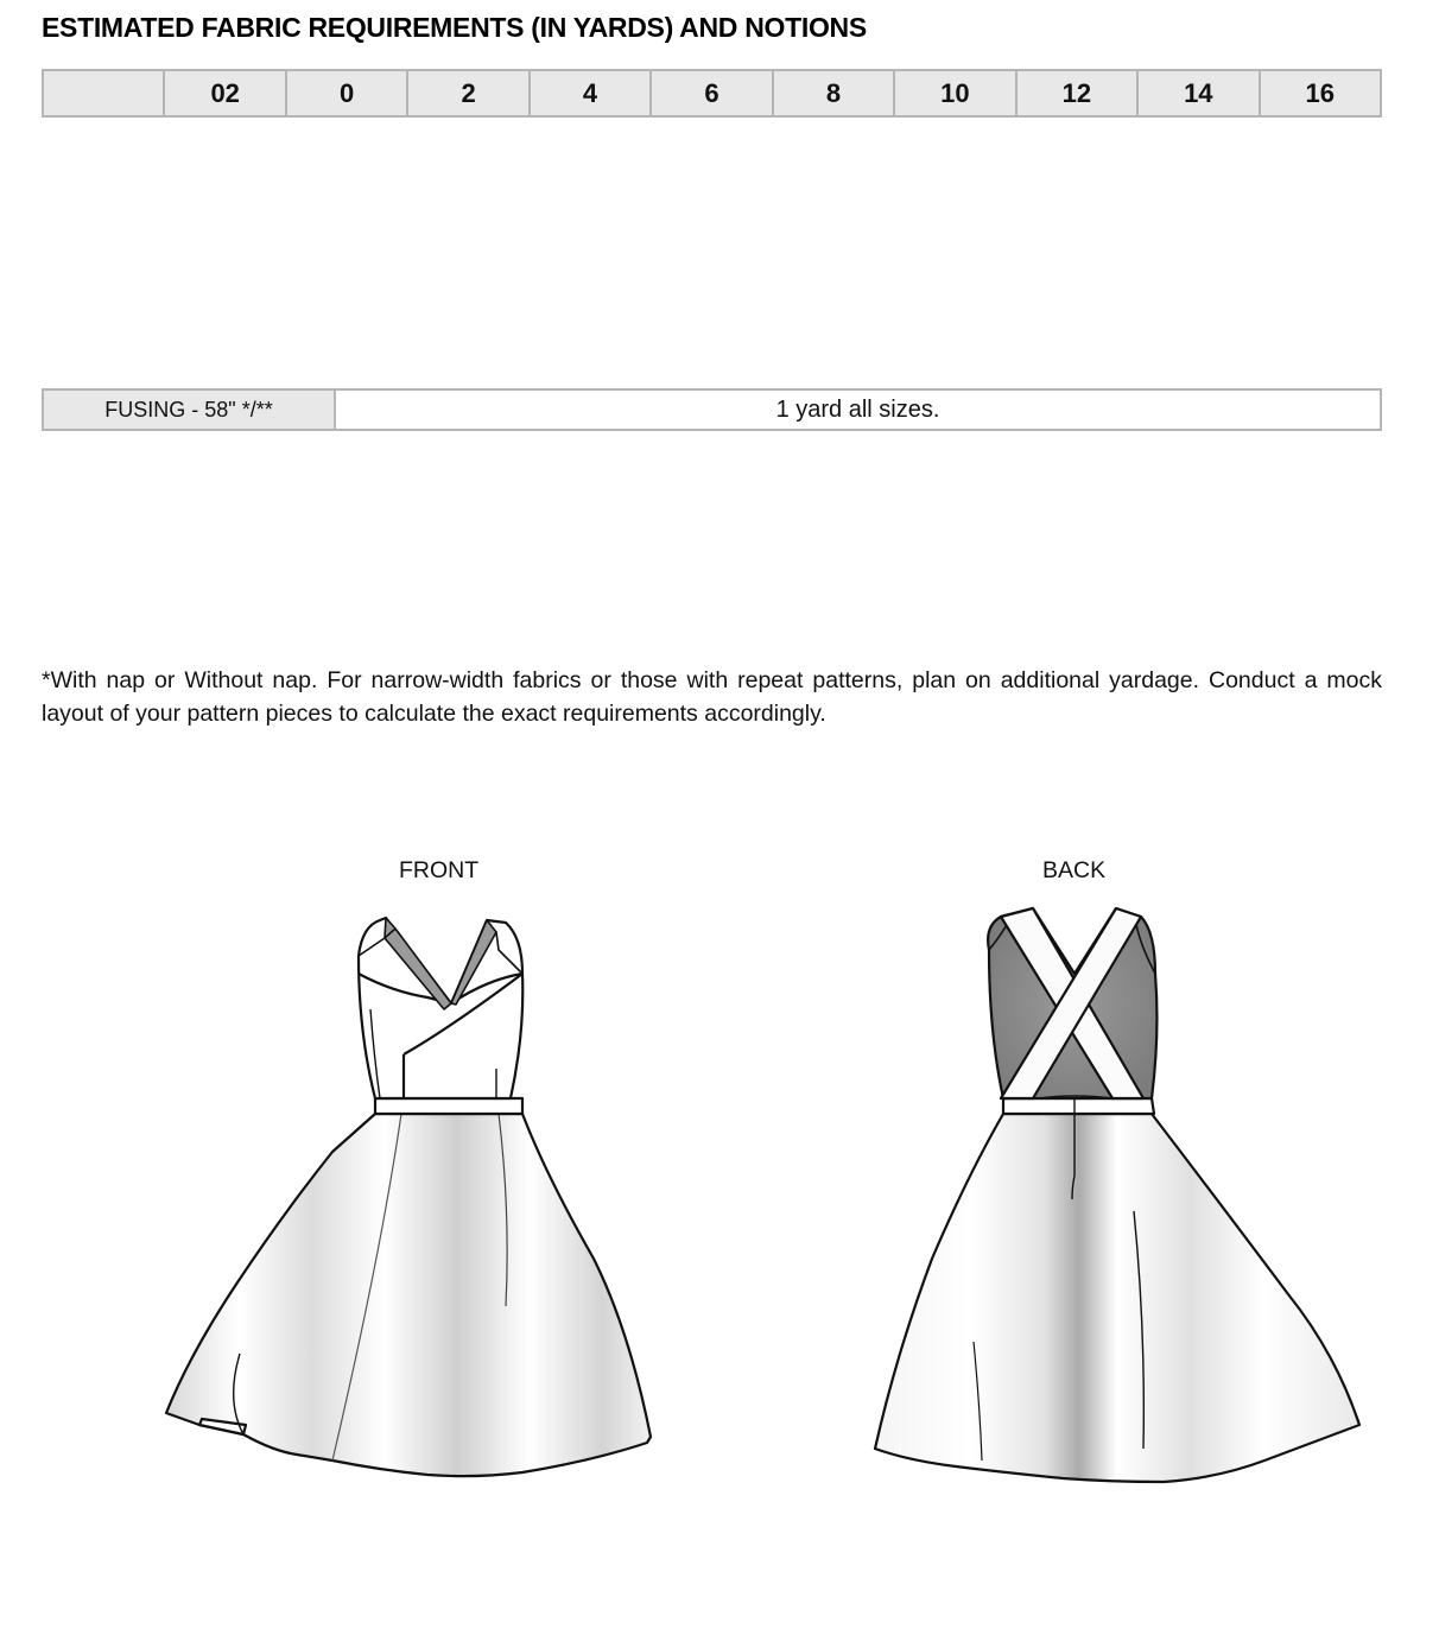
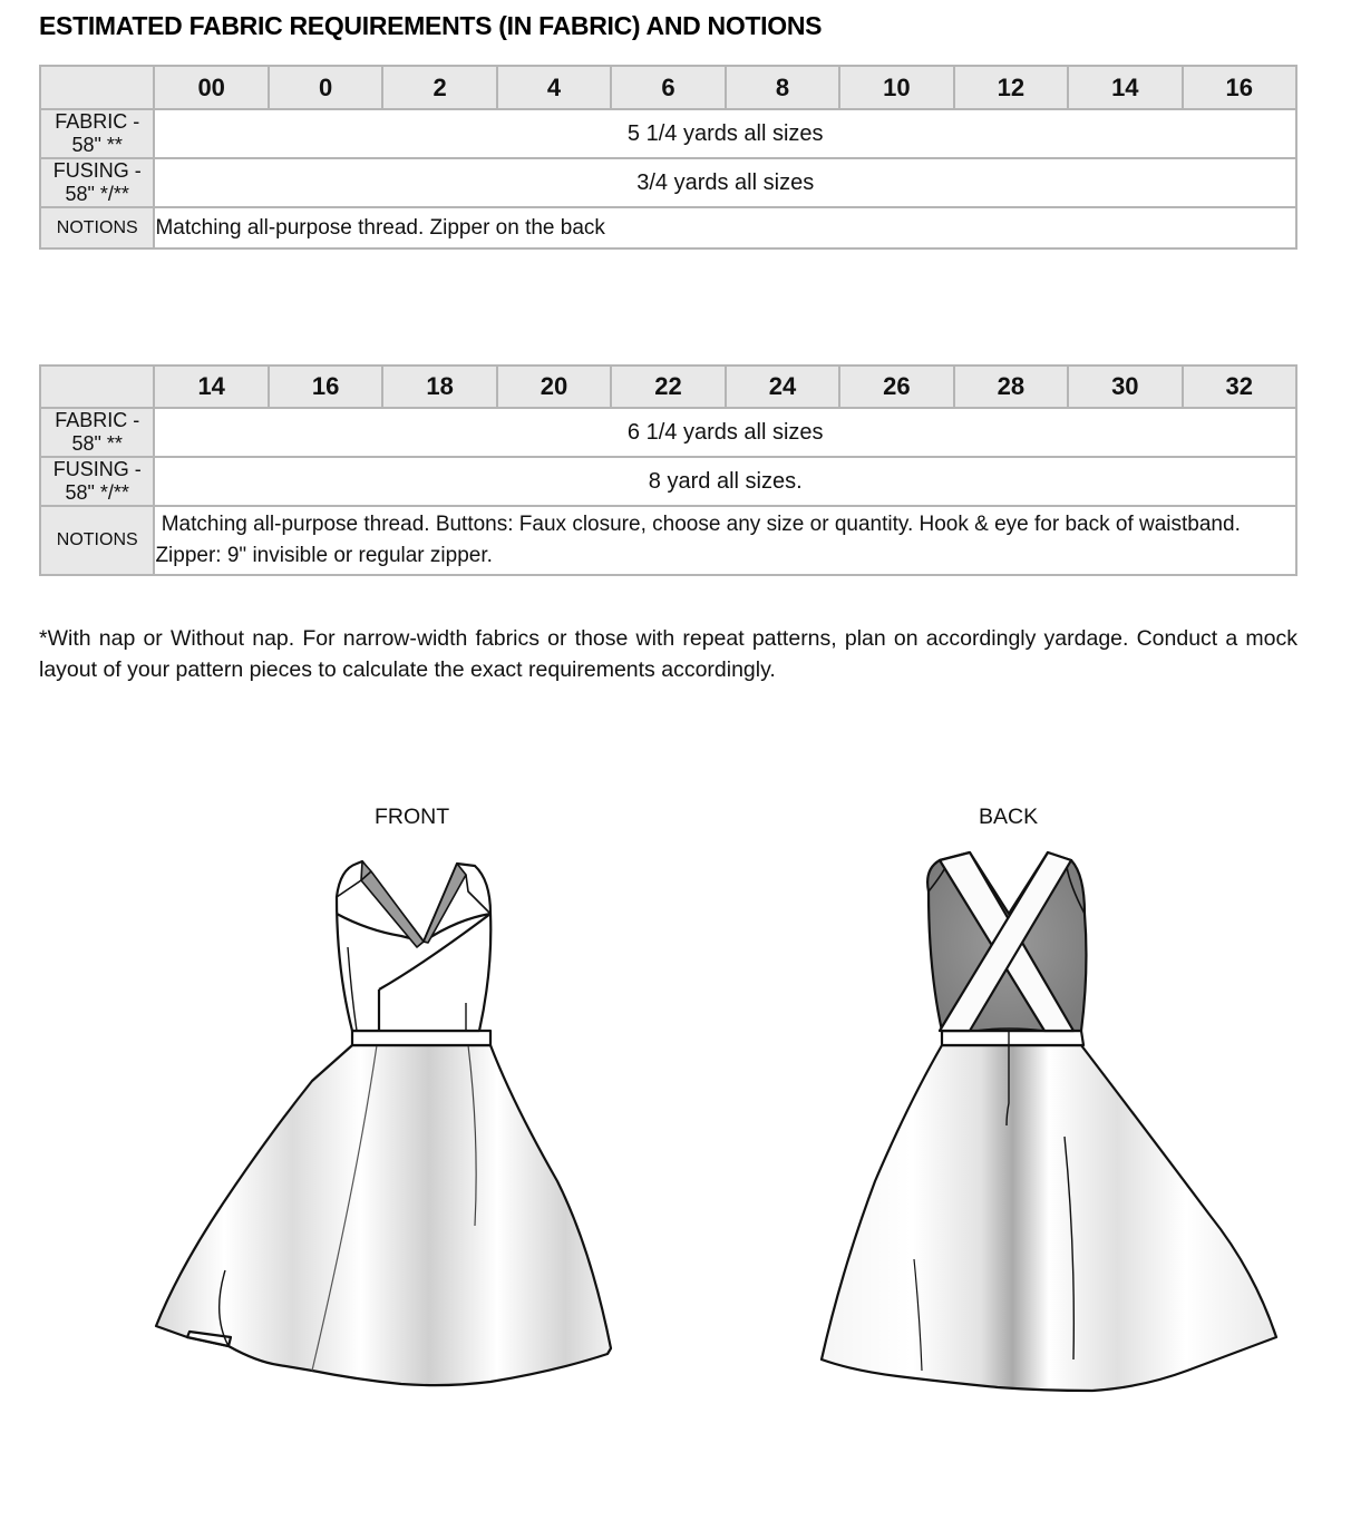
- ESTIMATED FABRIC REQUIREMENTS (IN YARDS) AND NOTIONS
+ ESTIMATED FABRIC REQUIREMENTS (IN FABRIC) AND NOTIONS
- 	02	0	2	4	6	8	10	12	14	16
+ 	00	0	2	4	6	8	10	12	14	16
+ FABRIC - 58" **	5 1/4 yards all sizes
+ FUSING - 58" */**	3/4 yards all sizes
+ NOTIONS	Matching all-purpose thread. Zipper on the back
+ 	14	16	18	20	22	24	26	28	30	32
+ FABRIC - 58" **	6 1/4 yards all sizes
- FUSING - 58" */**	1 yard all sizes.
+ FUSING - 58" */**	8 yard all sizes.
+ NOTIONS	Matching all-purpose thread. Buttons: Faux closure, choose any size or quantity. Hook & eye for back of waistband. Zipper: 9" invisible or regular zipper.
- *With nap or Without nap. For narrow-width fabrics or those with repeat patterns, plan on additional yardage. Conduct a mock layout of your pattern pieces to calculate the exact requirements accordingly.
+ *With nap or Without nap. For narrow-width fabrics or those with repeat patterns, plan on accordingly yardage. Conduct a mock layout of your pattern pieces to calculate the exact requirements accordingly.
  FRONT
  BACK
